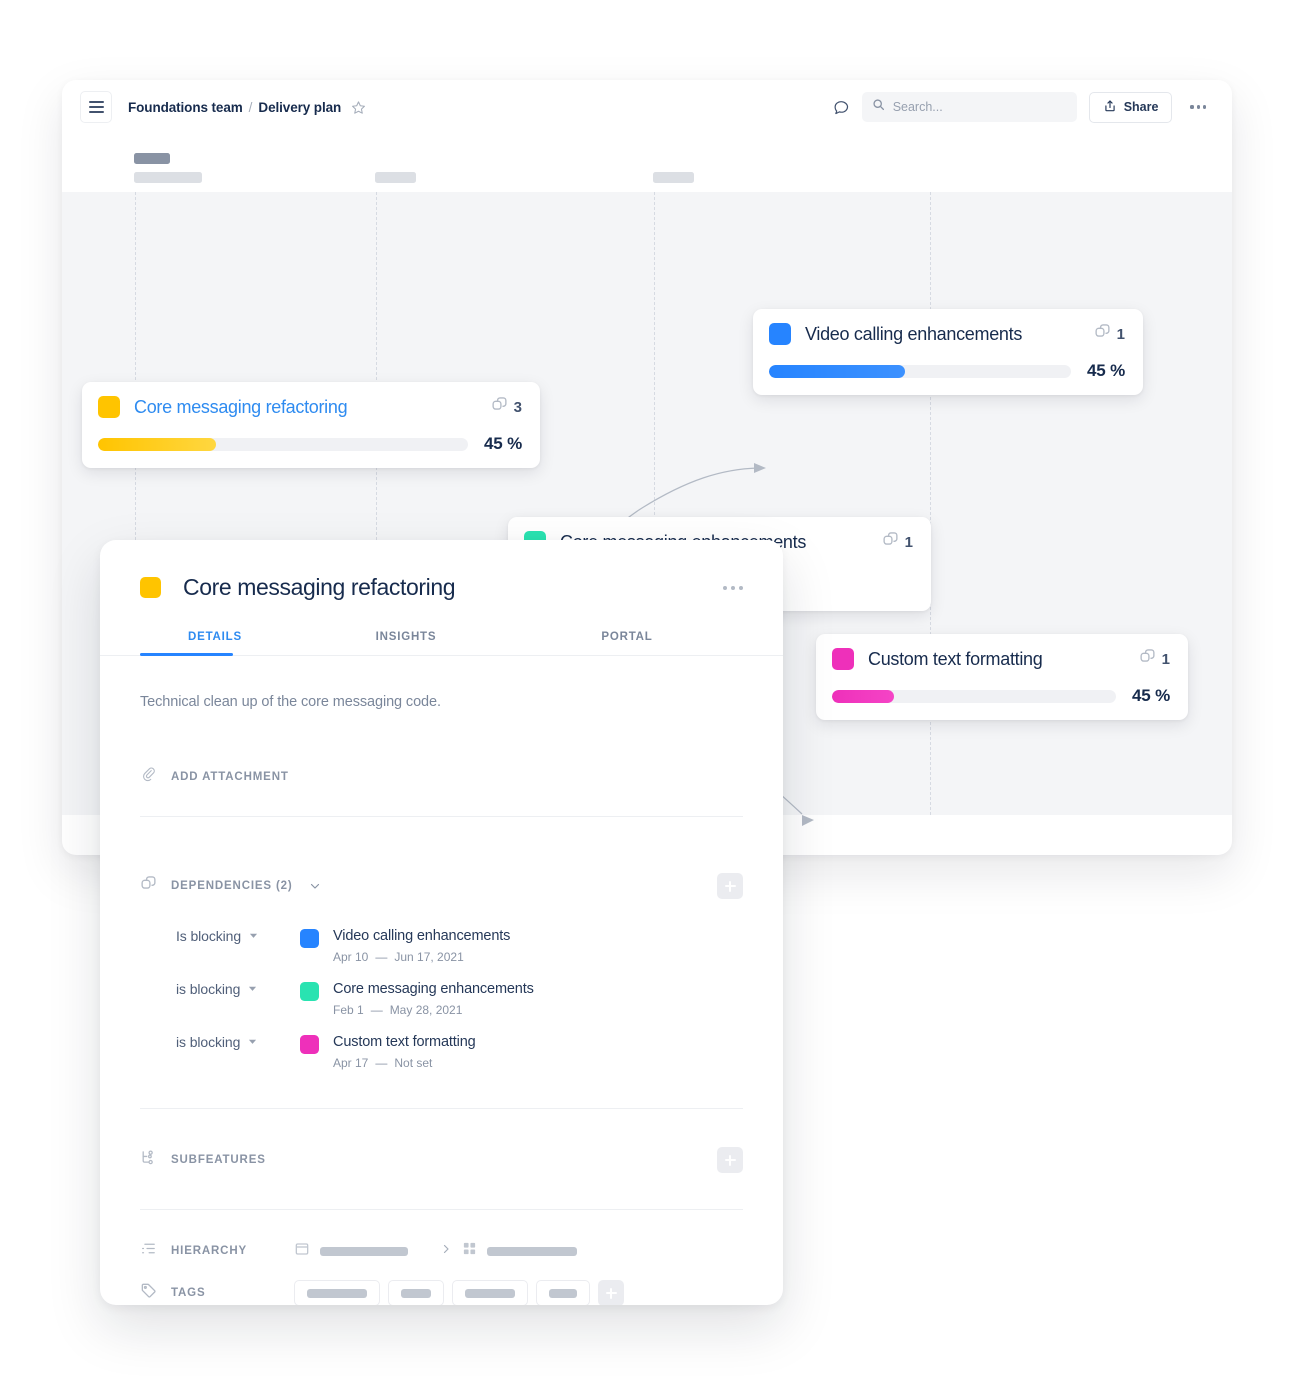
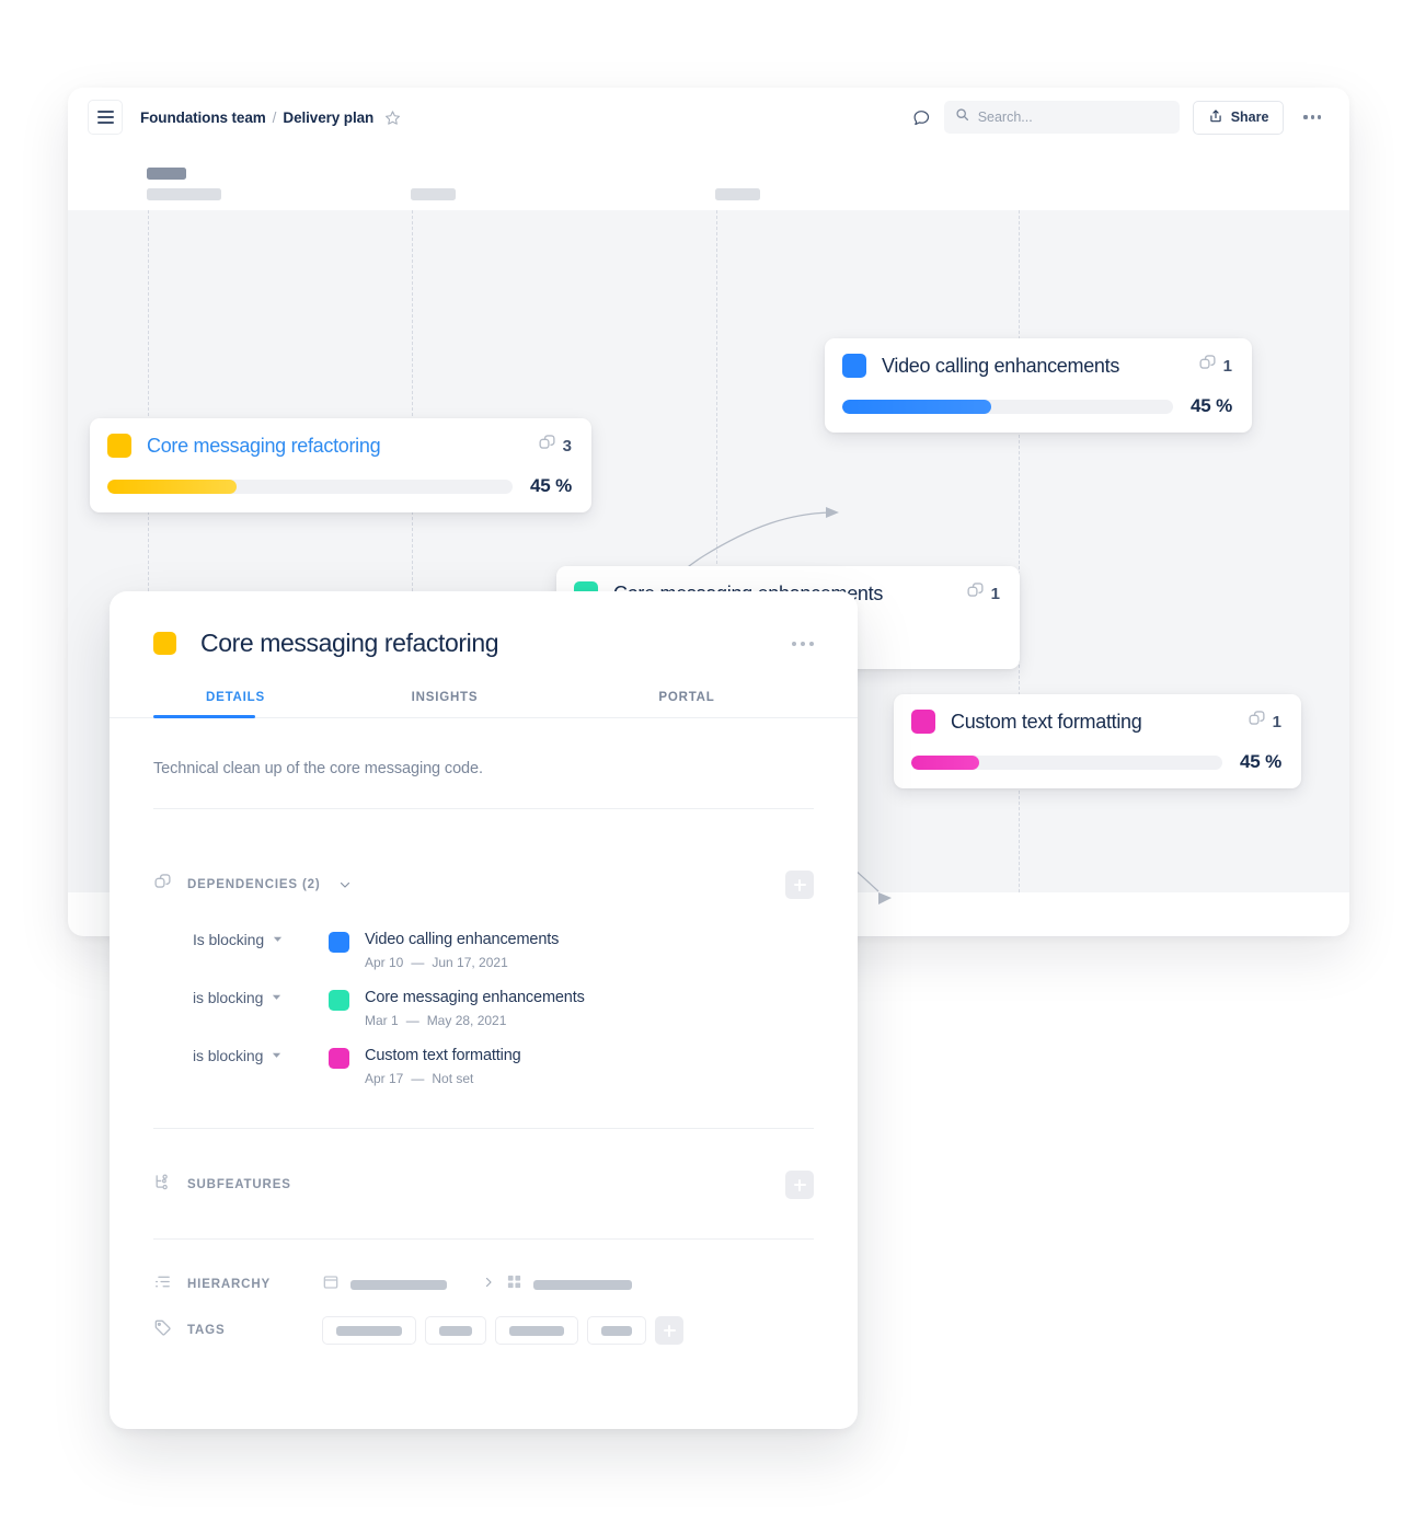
  Foundations team
  /
  Delivery plan
  Search...
  Share
  Video calling enhancements
  1
  45 %
  Core messaging refactoring
  3
  45 %
  1
  Custom text formatting
  1
  45 %
  Core messaging refactoring
  DETAILS
  INSIGHTS
  PORTAL
  Technical clean up of the core messaging code.
- ADD ATTACHMENT
  DEPENDENCIES (2)
  Is blocking
  Video calling enhancements
  Apr 10
  —
  Jun 17, 2021
  is blocking
  Core messaging enhancements
- Feb 1
+ Mar 1
  —
  May 28, 2021
  is blocking
  Custom text formatting
  Apr 17
  —
  Not set
  SUBFEATURES
  HIERARCHY
  TAGS
